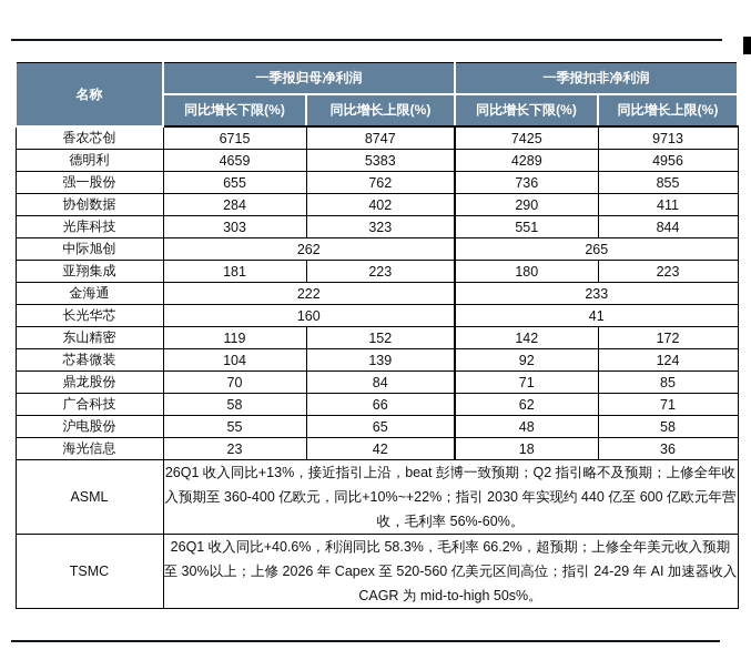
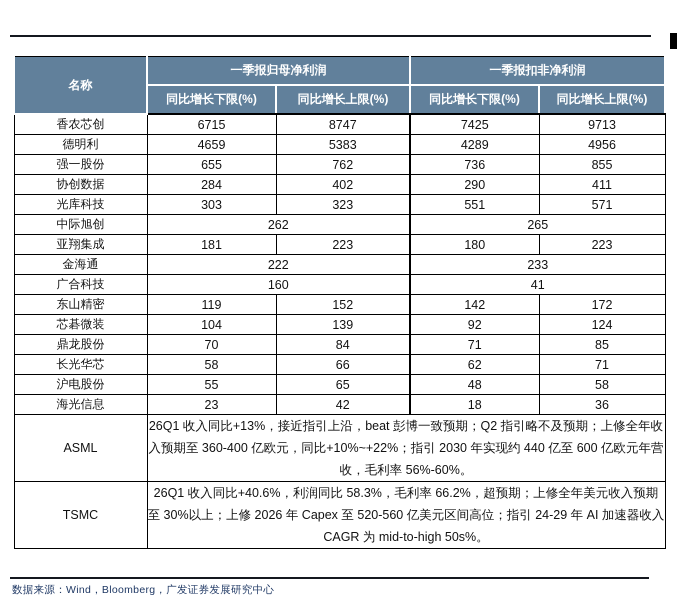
  名称	一季报归母净利润	一季报扣非净利润
  同比增长下限(%)	同比增长上限(%)	同比增长下限(%)	同比增长上限(%)
  香农芯创	6715	8747	7425	9713
  德明利	4659	5383	4289	4956
  强一股份	655	762	736	855
  协创数据	284	402	290	411
- 光库科技	303	323	551	844
+ 光库科技	303	323	551	571
  中际旭创	262	265
  亚翔集成	181	223	180	223
  金海通	222	233
- 长光华芯	160	41
+ 广合科技	160	41
  东山精密	119	152	142	172
  芯碁微装	104	139	92	124
  鼎龙股份	70	84	71	85
- 广合科技	58	66	62	71
+ 长光华芯	58	66	62	71
  沪电股份	55	65	48	58
  海光信息	23	42	18	36
  ASML	26Q1 收入同比+13%，接近指引上沿，beat 彭博一致预期；Q2 指引略不及预期；上修全年收入预期至 360-400 亿欧元，同比+10%~+22%；指引 2030 年实现约 440 亿至 600 亿欧元年营收，毛利率 56%-60%。
  TSMC	26Q1 收入同比+40.6%，利润同比 58.3%，毛利率 66.2%，超预期；上修全年美元收入预期至 30%以上；上修 2026 年 Capex 至 520-560 亿美元区间高位；指引 24-29 年 AI 加速器收入 CAGR 为 mid-to-high 50s%。
+ 数据来源：Wind，Bloomberg，广发证券发展研究中心
